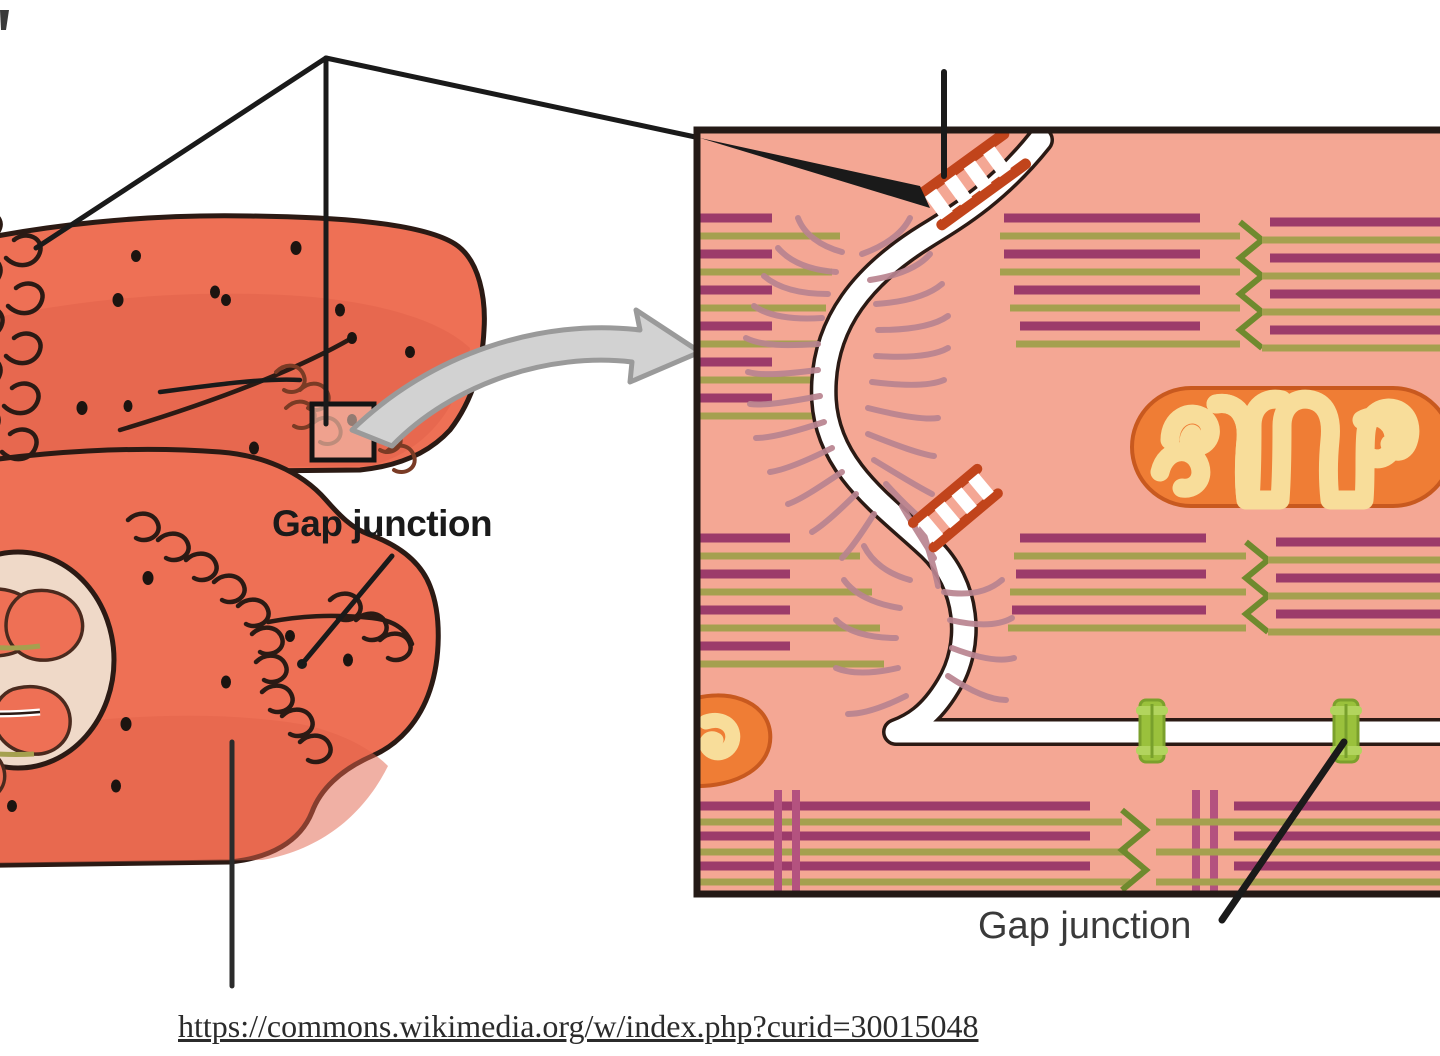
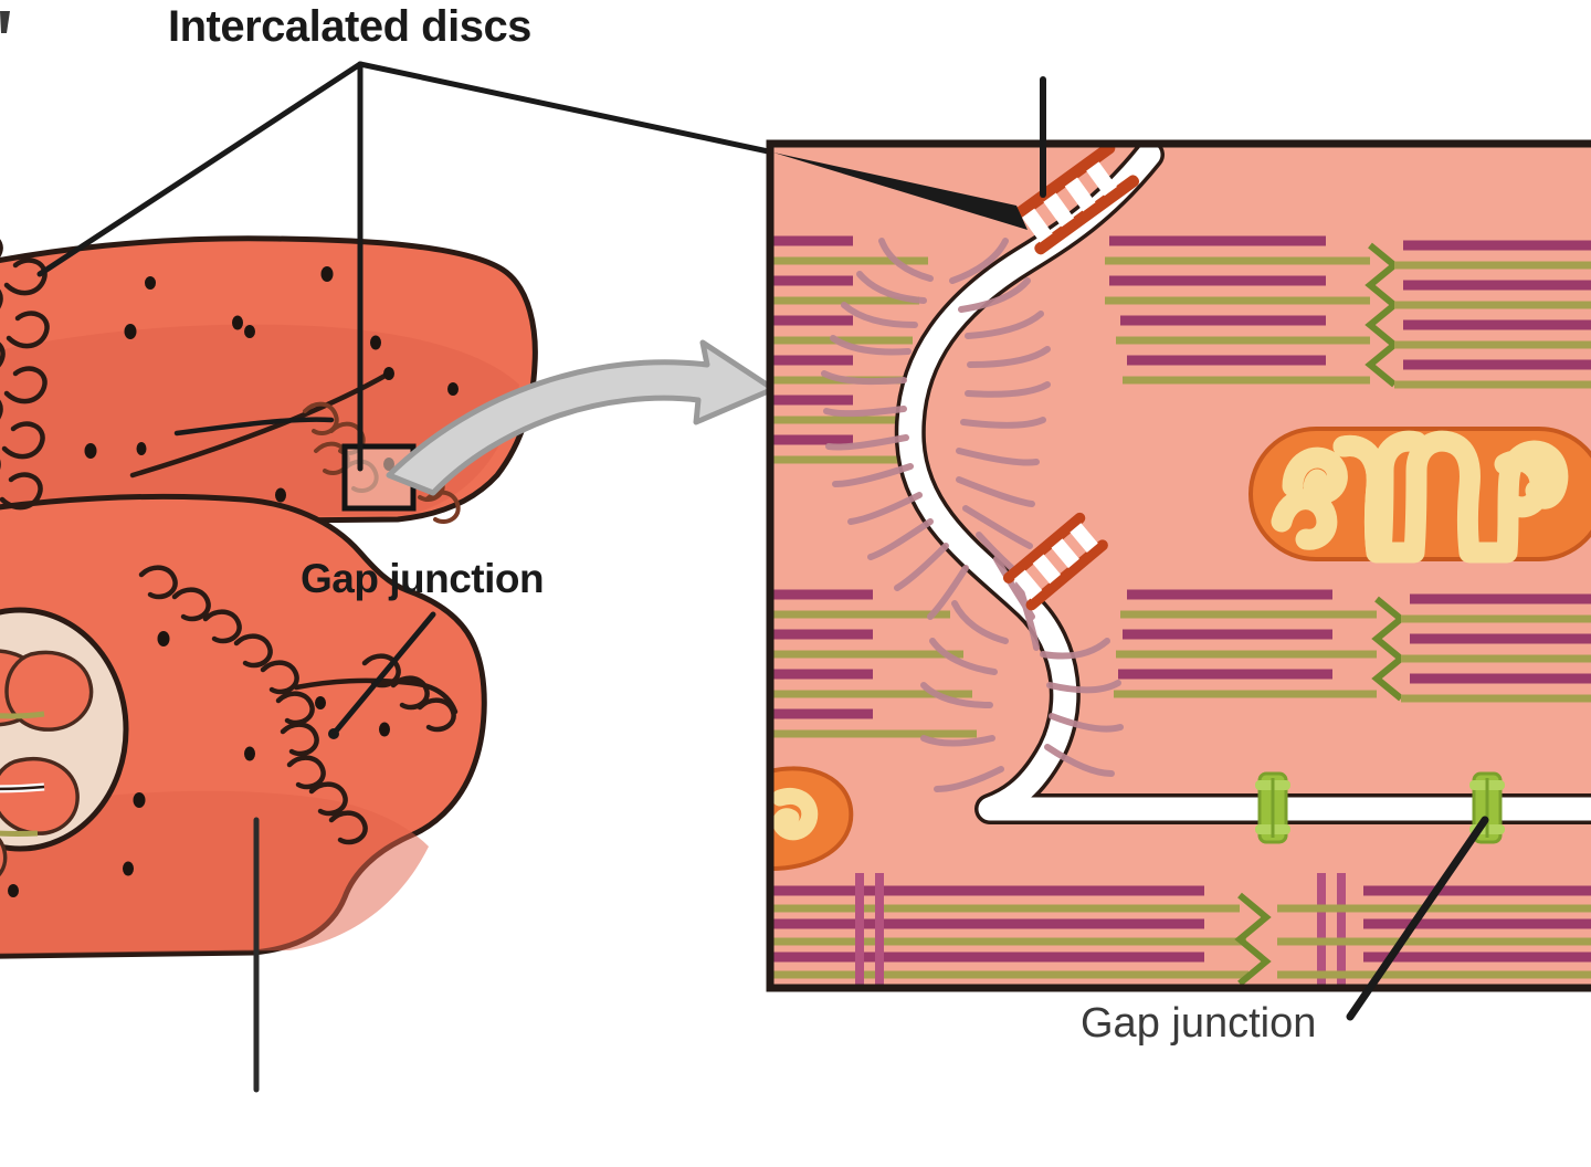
+ Intercalated discs
  Gap junction
  Gap junction
- https://commons.wikimedia.org/w/index.php?curid=30015048
